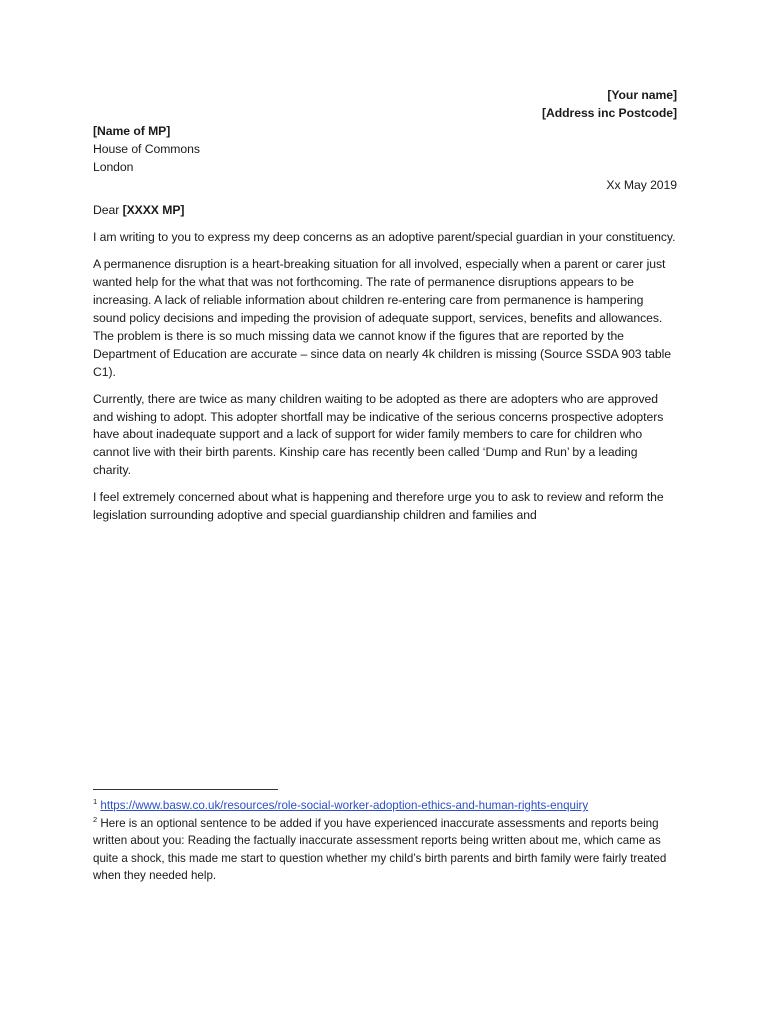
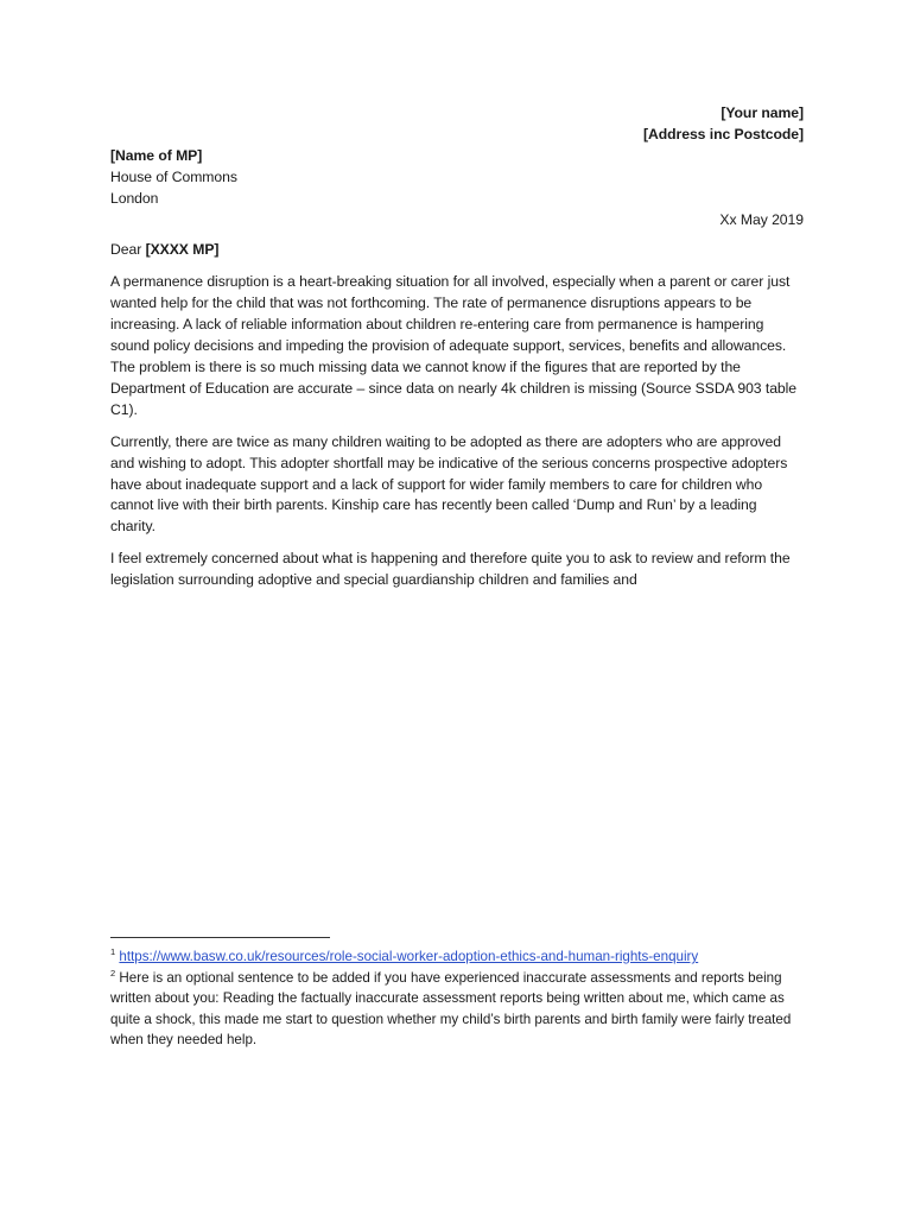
  [Your name]
  [Address inc Postcode]
  [Name of MP]
  House of Commons
  London
  Xx May 2019
  Dear [XXXX MP]
- I am writing to you to express my deep concerns as an adoptive parent/special guardian in your constituency.
- A permanence disruption is a heart-breaking situation for all involved, especially when a parent or carer just wanted help for the what that was not forthcoming. The rate of permanence disruptions appears to be increasing. A lack of reliable information about children re-entering care from permanence is hampering sound policy decisions and impeding the provision of adequate support, services, benefits and allowances. The problem is there is so much missing data we cannot know if the figures that are reported by the Department of Education are accurate – since data on nearly 4k children is missing (Source SSDA 903 table C1).
+ A permanence disruption is a heart-breaking situation for all involved, especially when a parent or carer just wanted help for the child that was not forthcoming. The rate of permanence disruptions appears to be increasing. A lack of reliable information about children re-entering care from permanence is hampering sound policy decisions and impeding the provision of adequate support, services, benefits and allowances. The problem is there is so much missing data we cannot know if the figures that are reported by the Department of Education are accurate – since data on nearly 4k children is missing (Source SSDA 903 table C1).
  Currently, there are twice as many children waiting to be adopted as there are adopters who are approved and wishing to adopt. This adopter shortfall may be indicative of the serious concerns prospective adopters have about inadequate support and a lack of support for wider family members to care for children who cannot live with their birth parents. Kinship care has recently been called ‘Dump and Run’ by a leading charity.
- I feel extremely concerned about what is happening and therefore urge you to ask to review and reform the legislation surrounding adoptive and special guardianship children and families and
+ I feel extremely concerned about what is happening and therefore quite you to ask to review and reform the legislation surrounding adoptive and special guardianship children and families and
  1 https://www.basw.co.uk/resources/role-social-worker-adoption-ethics-and-human-rights-enquiry
  2 Here is an optional sentence to be added if you have experienced inaccurate assessments and reports being written about you: Reading the factually inaccurate assessment reports being written about me, which came as quite a shock, this made me start to question whether my child’s birth parents and birth family were fairly treated when they needed help.
